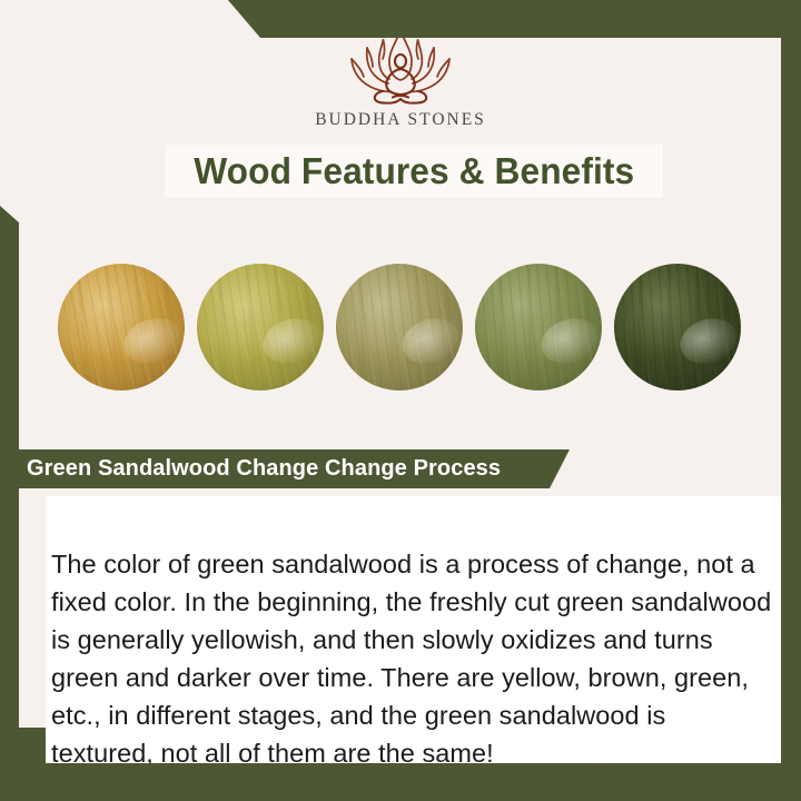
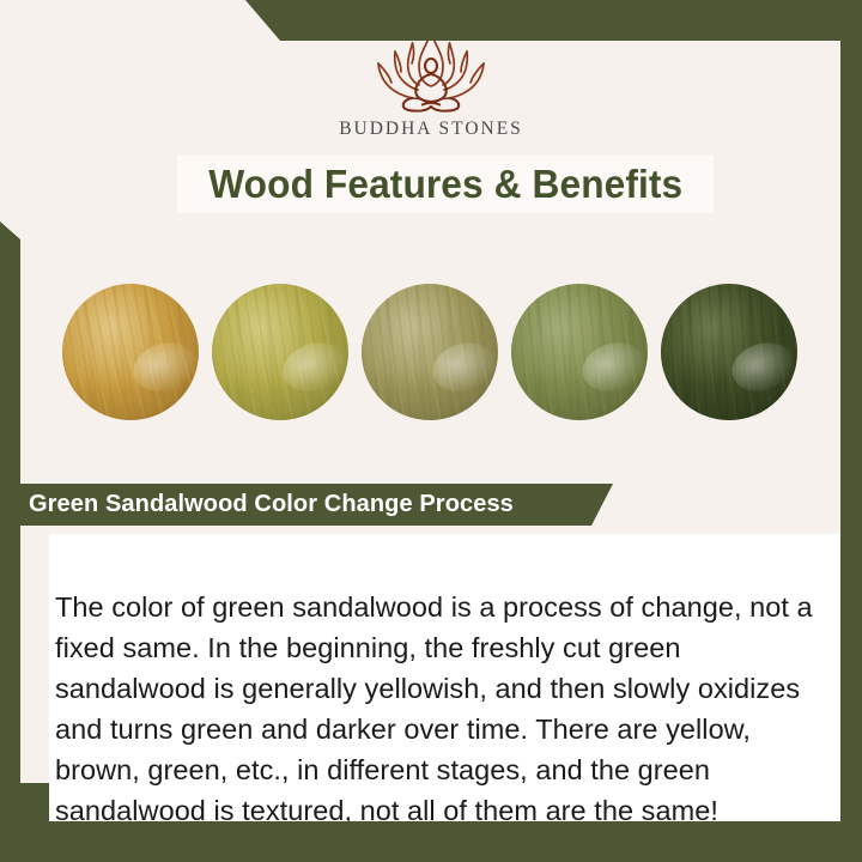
  BUDDHA STONES
  Wood Features & Benefits
- Green Sandalwood Change Change Process
+ Green Sandalwood Color Change Process
- The color of green sandalwood is a process of change, not a fixed color. In the beginning, the freshly cut green sandalwood is generally yellowish, and then slowly oxidizes and turns green and darker over time. There are yellow, brown, green, etc., in different stages, and the green sandalwood is textured, not all of them are the same!
+ The color of green sandalwood is a process of change, not a fixed same. In the beginning, the freshly cut green sandalwood is generally yellowish, and then slowly oxidizes and turns green and darker over time. There are yellow, brown, green, etc., in different stages, and the green sandalwood is textured, not all of them are the same!
